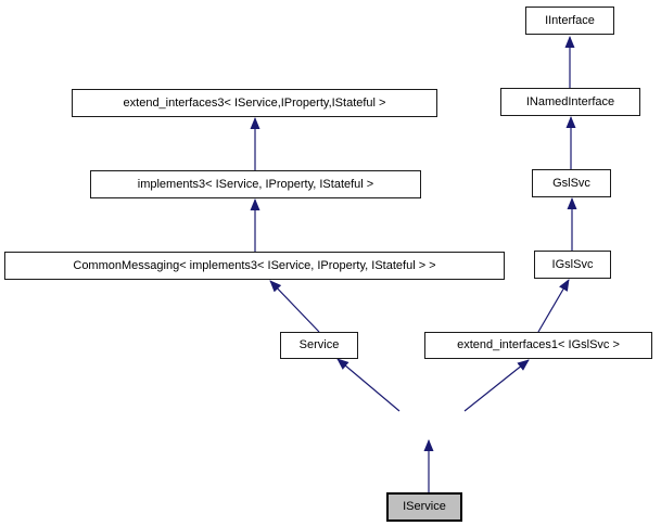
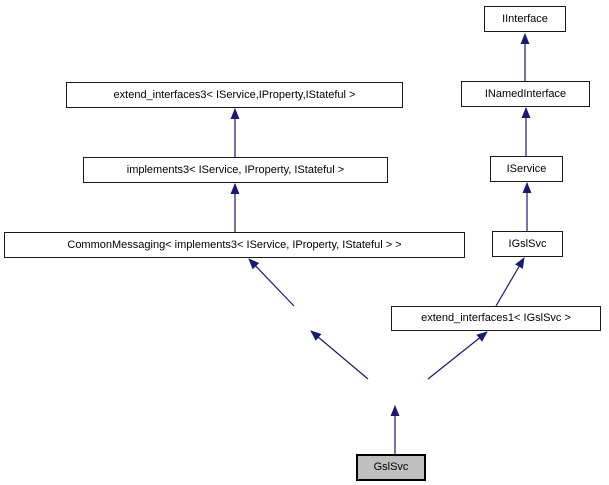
  IInterface
  extend_interfaces3< IService,IProperty,IStateful >
  INamedInterface
  implements3< IService, IProperty, IStateful >
- GslSvc
+ IService
  CommonMessaging< implements3< IService, IProperty, IStateful > >
  IGslSvc
- Service
  extend_interfaces1< IGslSvc >
- IService
+ GslSvc
